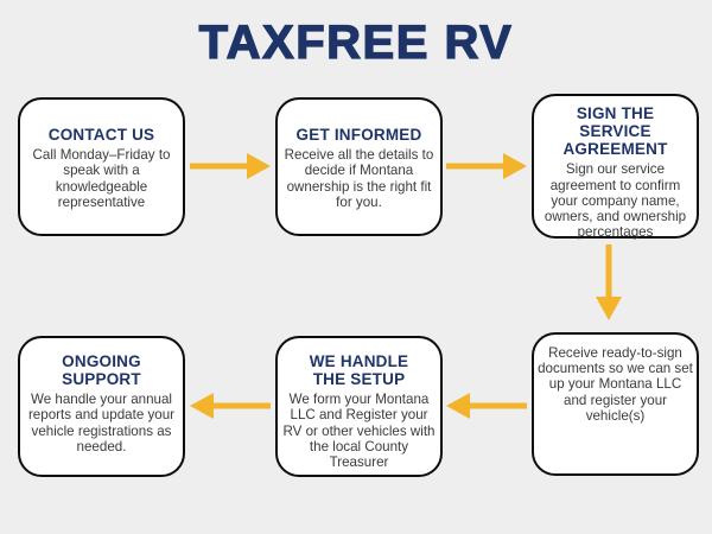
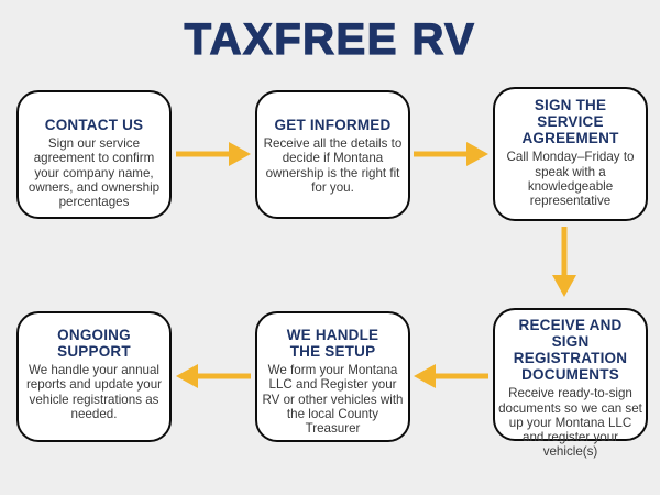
  TAXFREE RV
  CONTACT US
- Call Monday–Friday to speak with a knowledgeable representative
+ Sign our service agreement to confirm your company name, owners, and ownership percentages
  GET INFORMED
  Receive all the details to decide if Montana ownership is the right fit for you.
  SIGN THE
  SERVICE
  AGREEMENT
- Sign our service agreement to confirm your company name, owners, and ownership percentages
+ Call Monday–Friday to speak with a knowledgeable representative
+ RECEIVE AND
+ SIGN
+ REGISTRATION
+ DOCUMENTS
  Receive ready-to-sign documents so we can set up your Montana LLC and register your vehicle(s)
  WE HANDLE
  THE SETUP
  We form your Montana LLC and Register your RV or other vehicles with the local County Treasurer
  ONGOING
  SUPPORT
  We handle your annual reports and update your vehicle registrations as needed.
